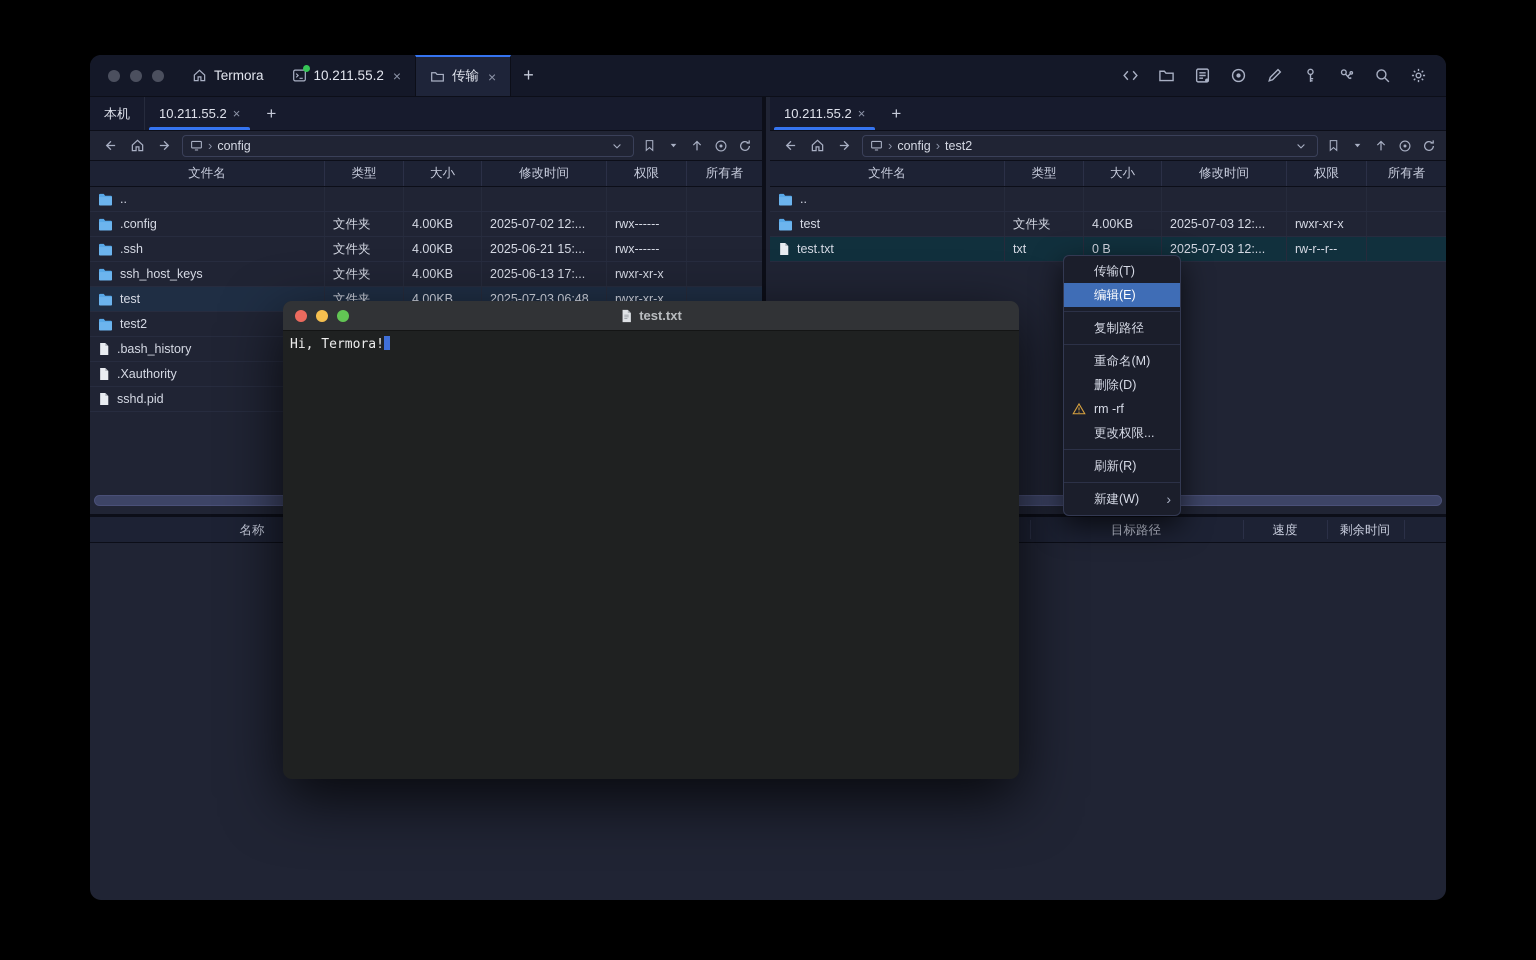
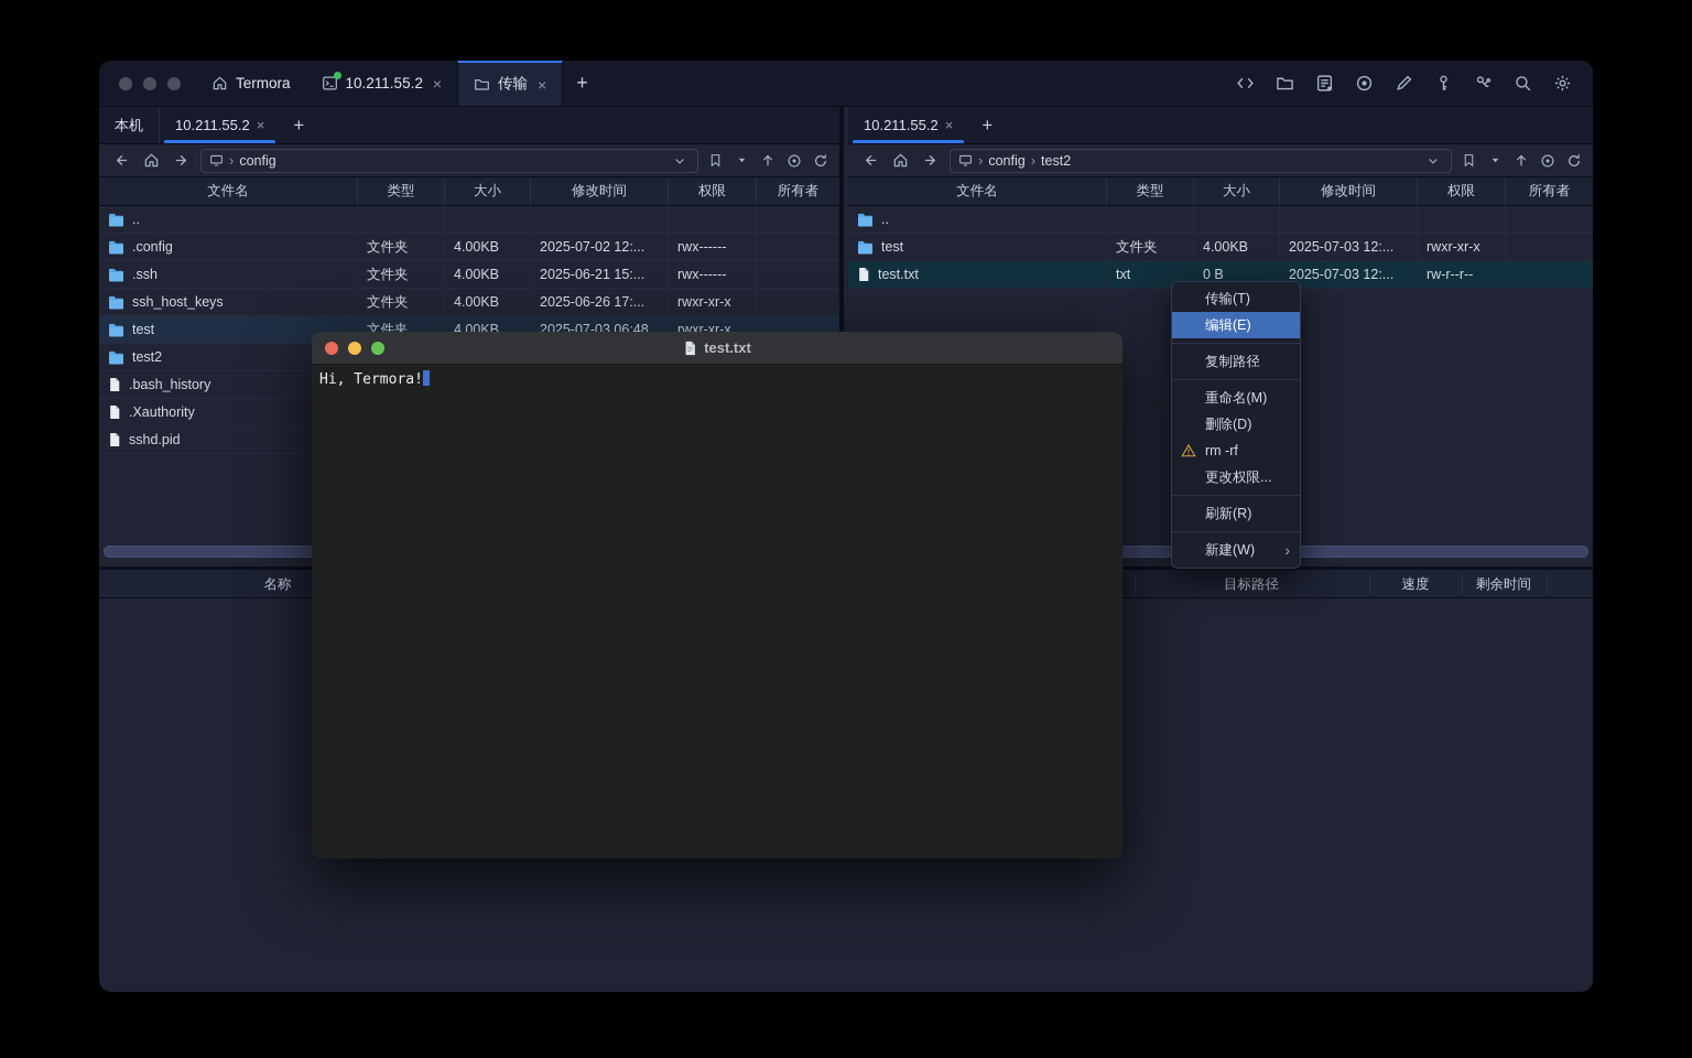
  Termora
  10.211.55.2
  ×
  传输
  ×
  +
  本机
  10.211.55.2
  ×
  +
  ›
  config
  文件名
  类型
  大小
  修改时间
  权限
  所有者
  ..
  .config
  文件夹
  4.00KB
  2025-07-02 12:...
  rwx------
  .ssh
  文件夹
  4.00KB
  2025-06-21 15:...
  rwx------
  ssh_host_keys
  文件夹
  4.00KB
- 2025-06-13 17:...
+ 2025-06-26 17:...
  rwxr-xr-x
  test
  文件夹
  4.00KB
  2025-07-03 06:48
  rwxr-xr-x
  test2
  .bash_history
  .Xauthority
  sshd.pid
  10.211.55.2
  ×
  +
  ›
  config
  ›
  test2
  文件名
  类型
  大小
  修改时间
  权限
  所有者
  ..
  test
  文件夹
  4.00KB
  2025-07-03 12:...
  rwxr-xr-x
  test.txt
  txt
  0 B
  2025-07-03 12:...
  rw-r--r--
  名称
  目标路径
  速度
  剩余时间
  传输(T)
  编辑(E)
  复制路径
  重命名(M)
  删除(D)
  rm -rf
  更改权限...
  刷新(R)
  新建(W)
  ›
  test.txt
  Hi, Termora!
